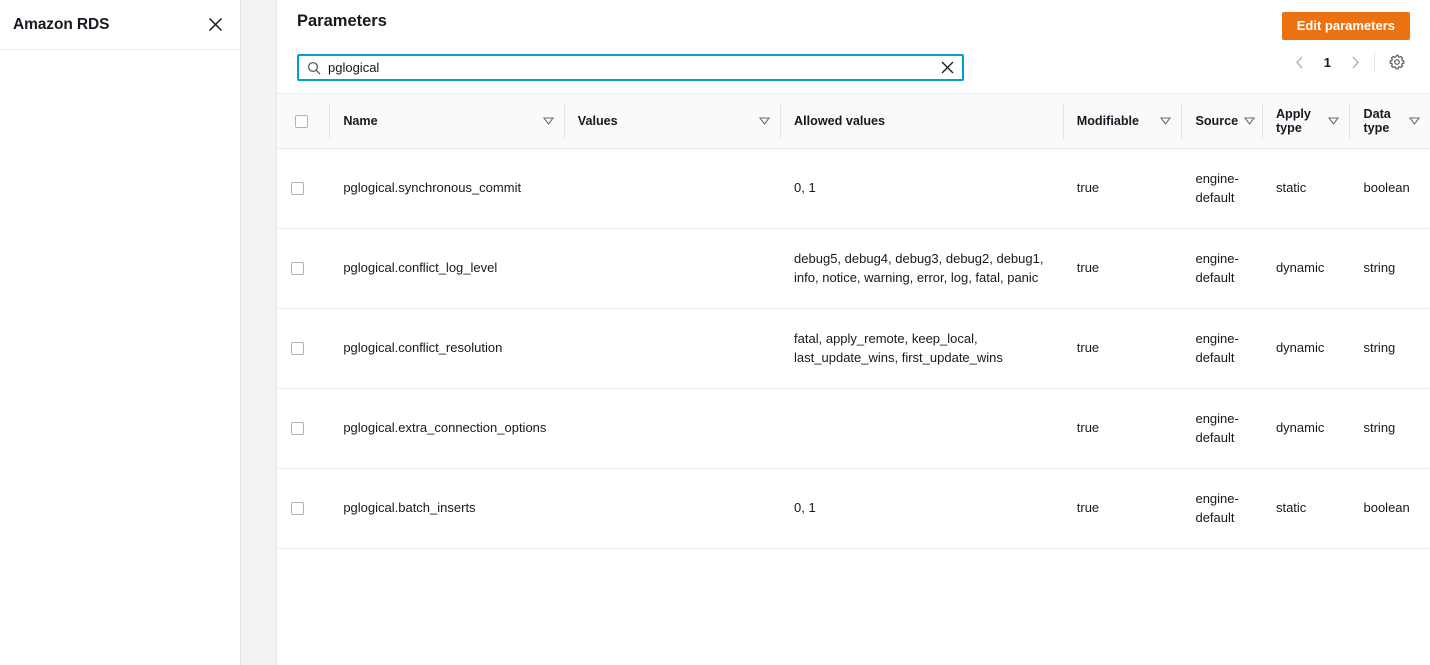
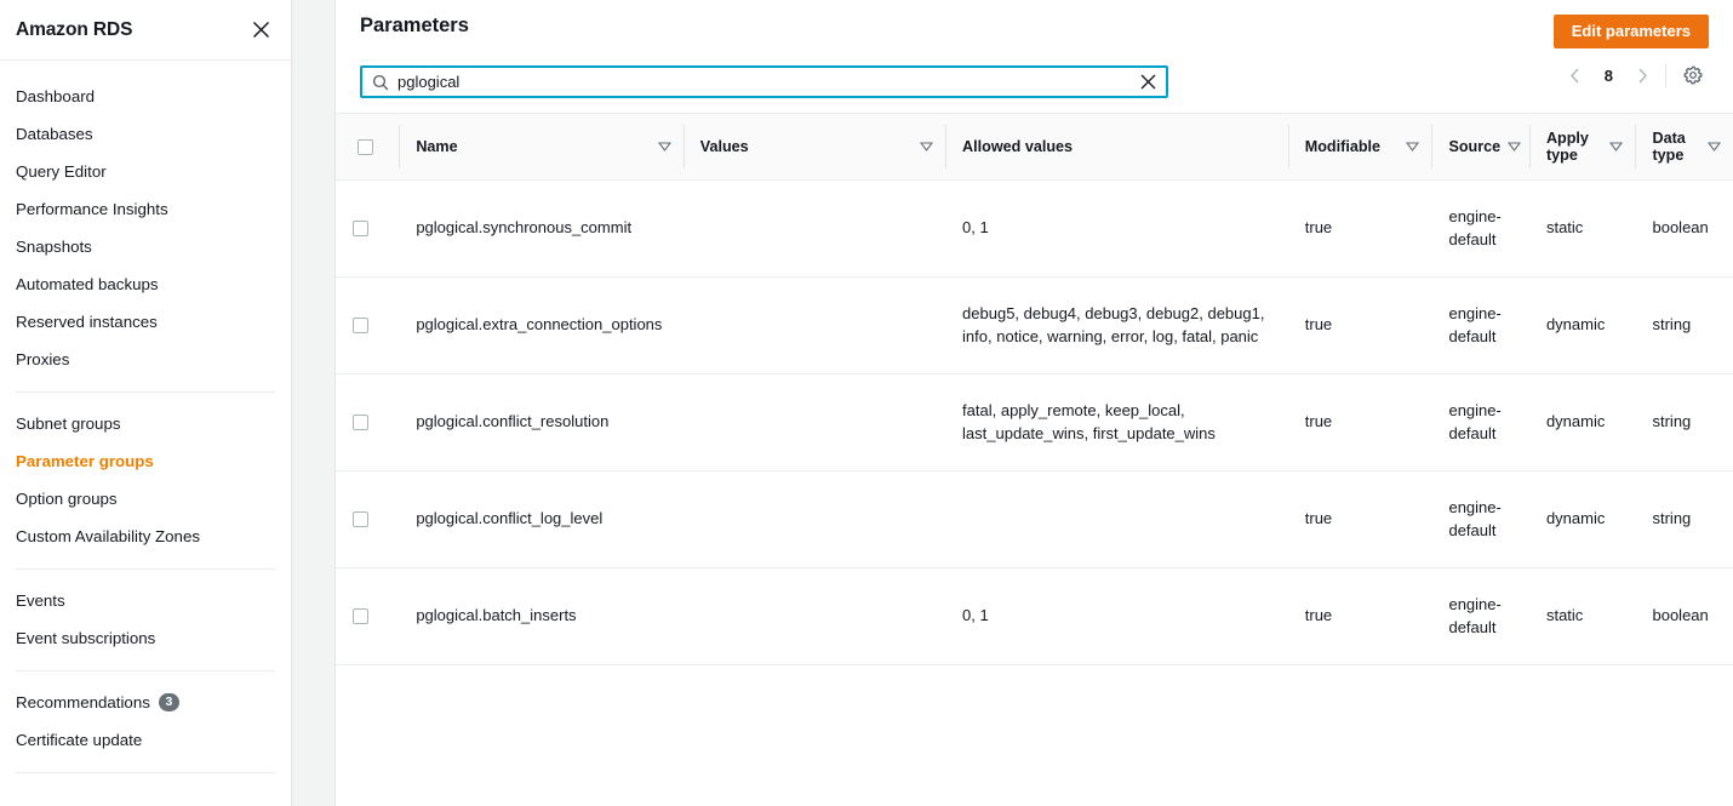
  Amazon RDS
+ Dashboard
+ Databases
+ Query Editor
+ Performance Insights
+ Snapshots
+ Automated backups
+ Reserved instances
+ Proxies
+ Subnet groups
+ Parameter groups
+ Option groups
+ Custom Availability Zones
+ Events
+ Event subscriptions
+ Recommendations
+ 3
+ Certificate update
  Parameters
  Edit parameters
- 1
+ 8
  pglogical
  	Name	Values	Allowed values	Modifiable	Source	Apply type	Data type
  	pglogical.synchronous_commit		0, 1	true	engine-default	static	boolean
- 	pglogical.conflict_log_level		debug5, debug4, debug3, debug2, debug1, info, notice, warning, error, log, fatal, panic	true	engine-default	dynamic	string
+ 	pglogical.extra_connection_options		debug5, debug4, debug3, debug2, debug1, info, notice, warning, error, log, fatal, panic	true	engine-default	dynamic	string
  	pglogical.conflict_resolution		fatal, apply_remote, keep_local, last_update_wins, first_update_wins	true	engine-default	dynamic	string
- 	pglogical.extra_connection_options			true	engine-default	dynamic	string
+ 	pglogical.conflict_log_level			true	engine-default	dynamic	string
  	pglogical.batch_inserts		0, 1	true	engine-default	static	boolean
